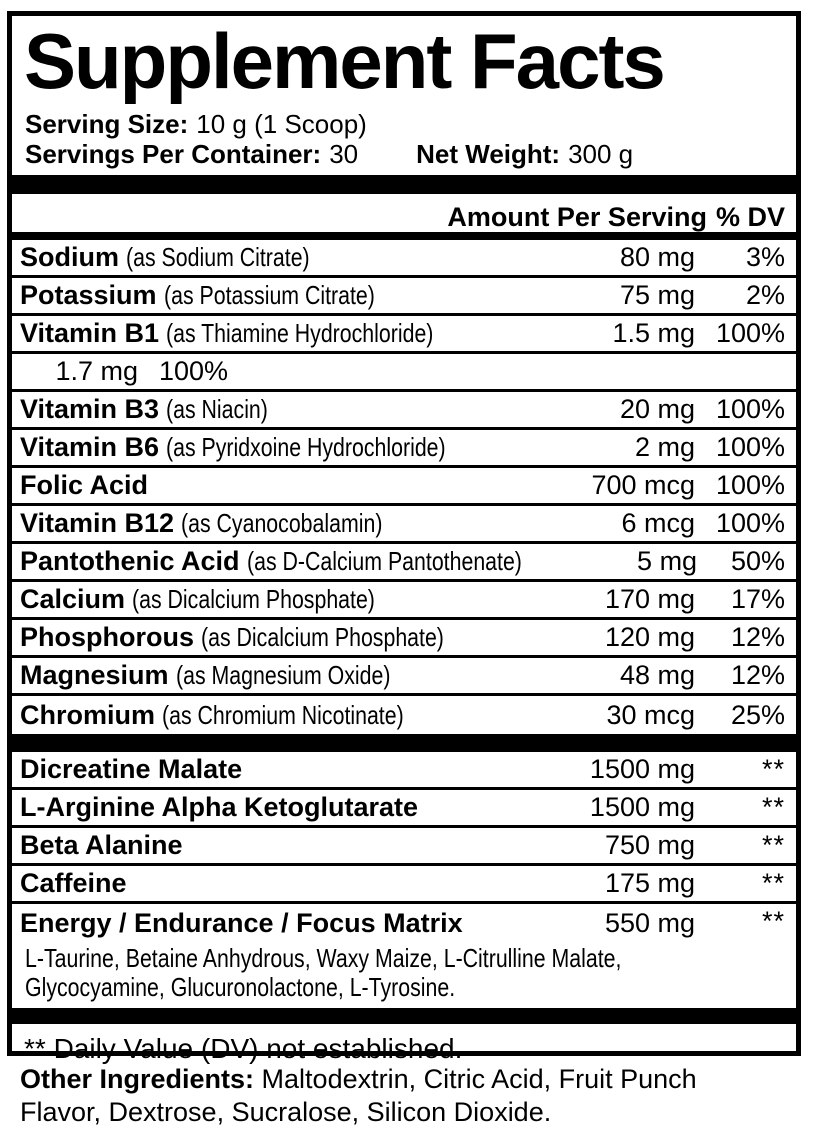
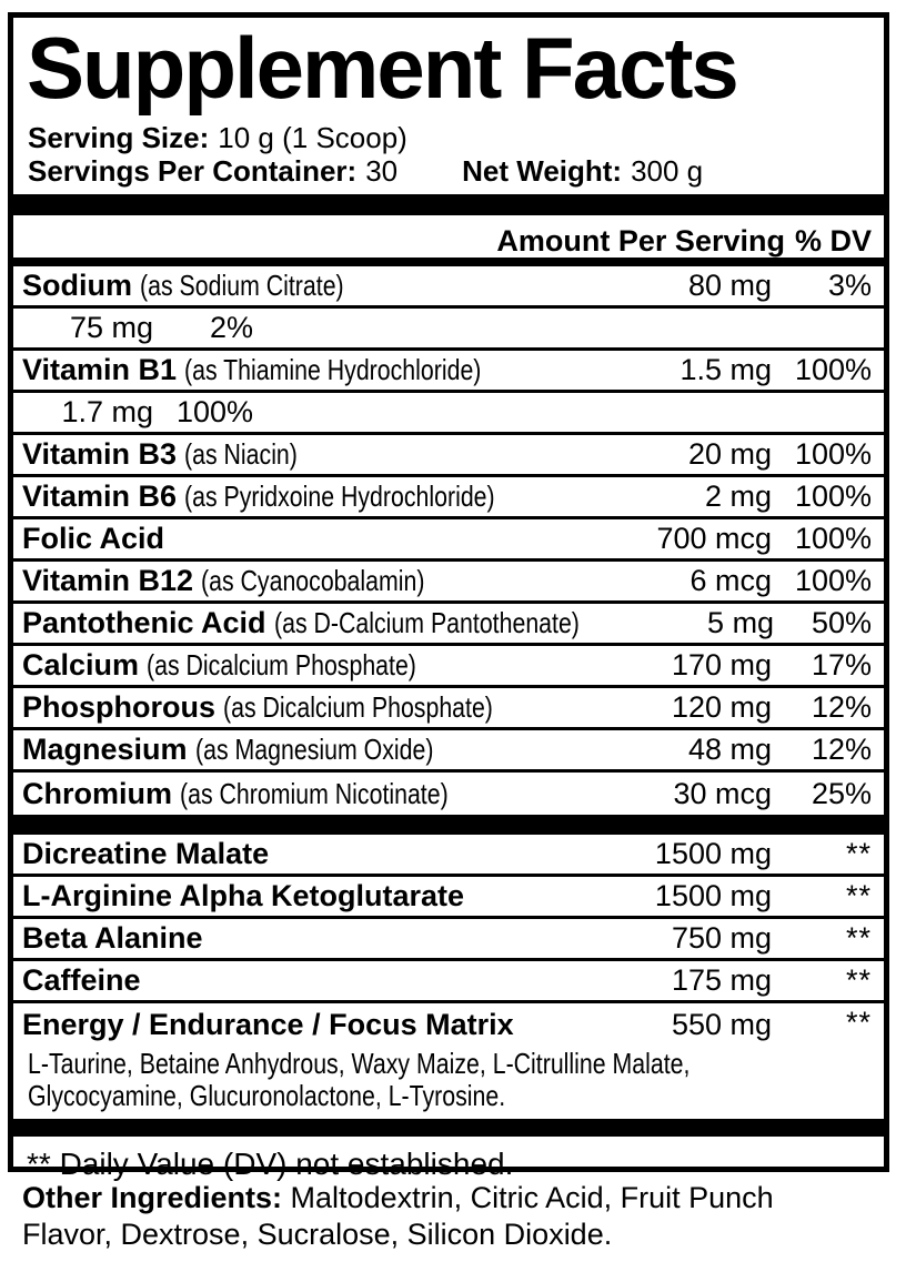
  Supplement Facts
  Serving Size: 10 g (1 Scoop)
  Servings Per Container: 30 Net Weight: 300 g
  Amount Per Serving
  % DV
  Sodium (as Sodium Citrate)
  80 mg
  3%
- Potassium (as Potassium Citrate)
  75 mg
  2%
  Vitamin B1 (as Thiamine Hydrochloride)
  1.5 mg
  100%
  1.7 mg
  100%
  Vitamin B3 (as Niacin)
  20 mg
  100%
  Vitamin B6 (as Pyridxoine Hydrochloride)
  2 mg
  100%
  Folic Acid
  700 mcg
  100%
  Vitamin B12 (as Cyanocobalamin)
  6 mcg
  100%
  Pantothenic Acid (as D-Calcium Pantothenate)
  5 mg
  50%
  Calcium (as Dicalcium Phosphate)
  170 mg
  17%
  Phosphorous (as Dicalcium Phosphate)
  120 mg
  12%
  Magnesium (as Magnesium Oxide)
  48 mg
  12%
  Chromium (as Chromium Nicotinate)
  30 mcg
  25%
  Dicreatine Malate
  1500 mg
  **
  L-Arginine Alpha Ketoglutarate
  1500 mg
  **
  Beta Alanine
  750 mg
  **
  Caffeine
  175 mg
  **
  Energy / Endurance / Focus Matrix
  550 mg
  **
  L-Taurine, Betaine Anhydrous, Waxy Maize, L-Citrulline Malate,
  Glycocyamine, Glucuronolactone, L-Tyrosine.
  ** Daily Value (DV) not established.
  Other Ingredients: Maltodextrin, Citric Acid, Fruit Punch Flavor, Dextrose, Sucralose, Silicon Dioxide.
